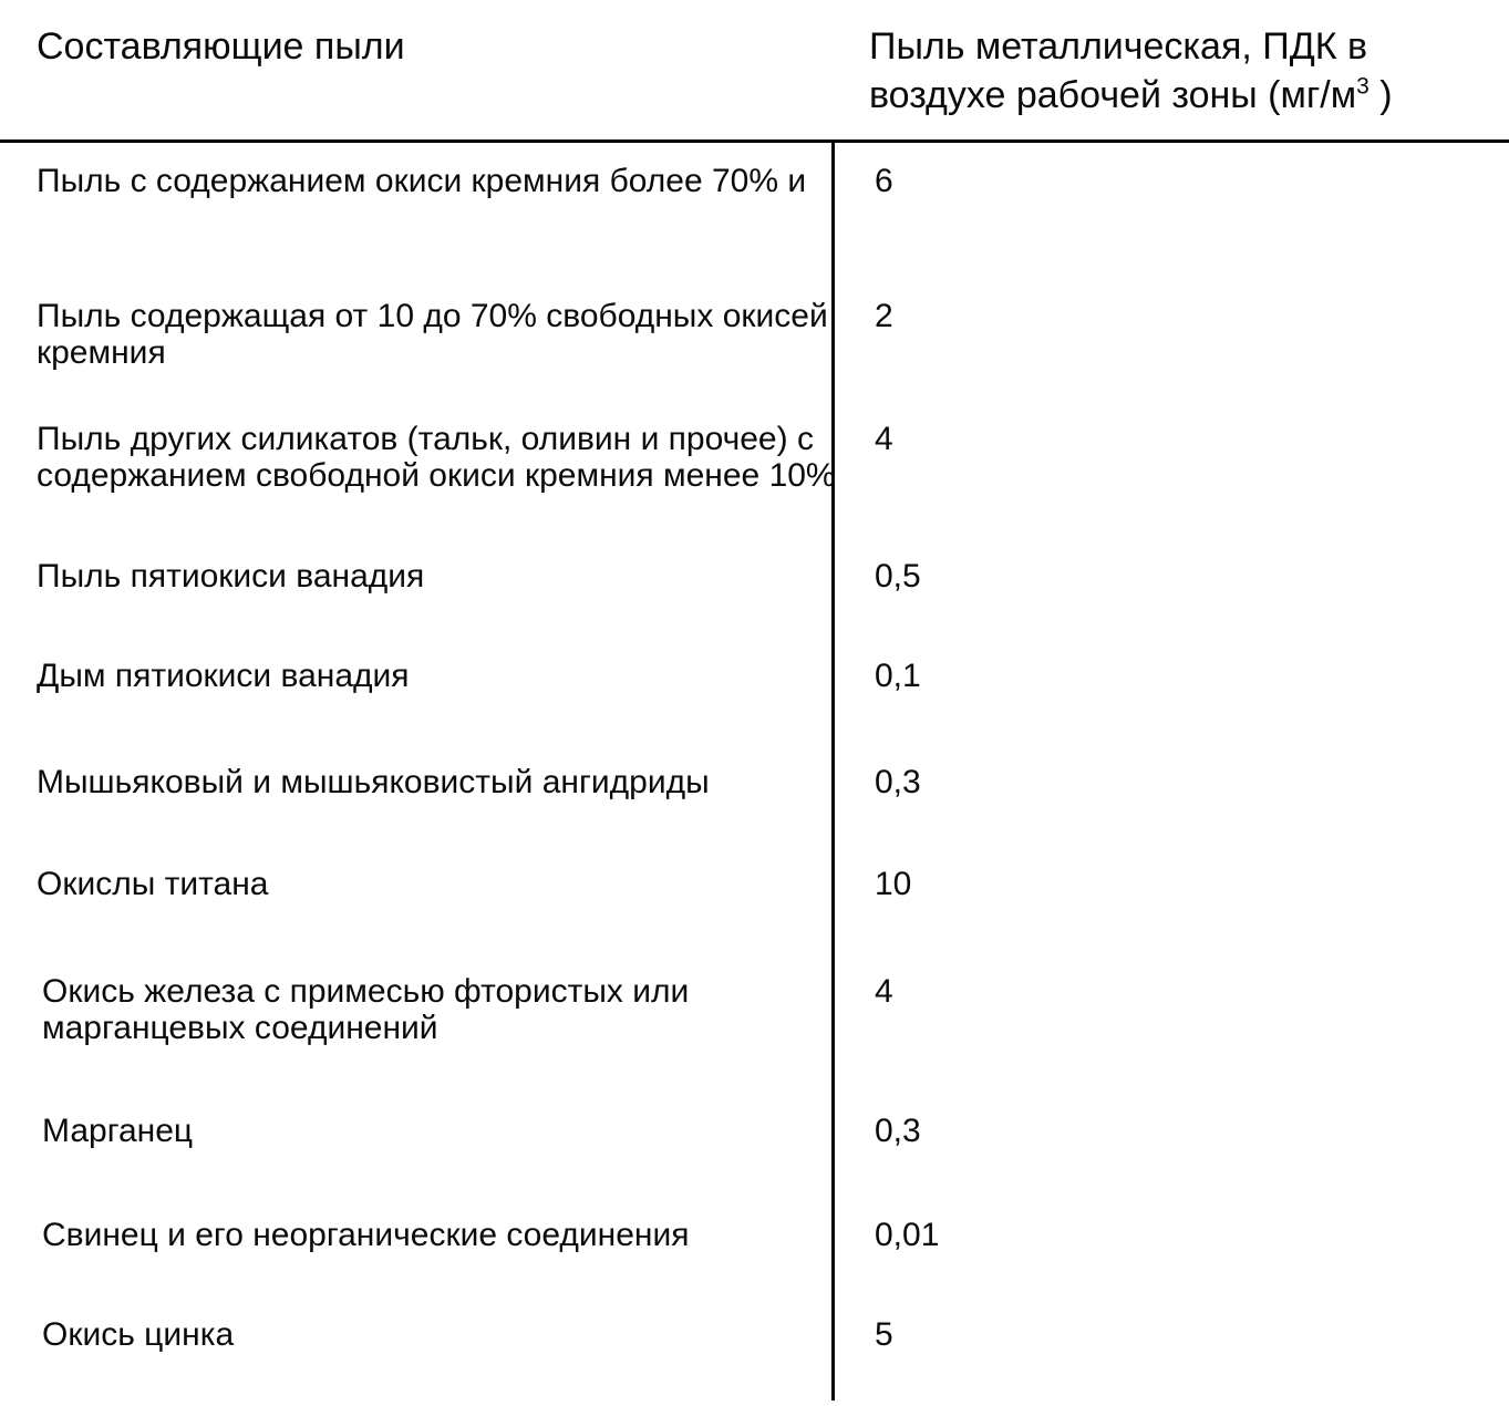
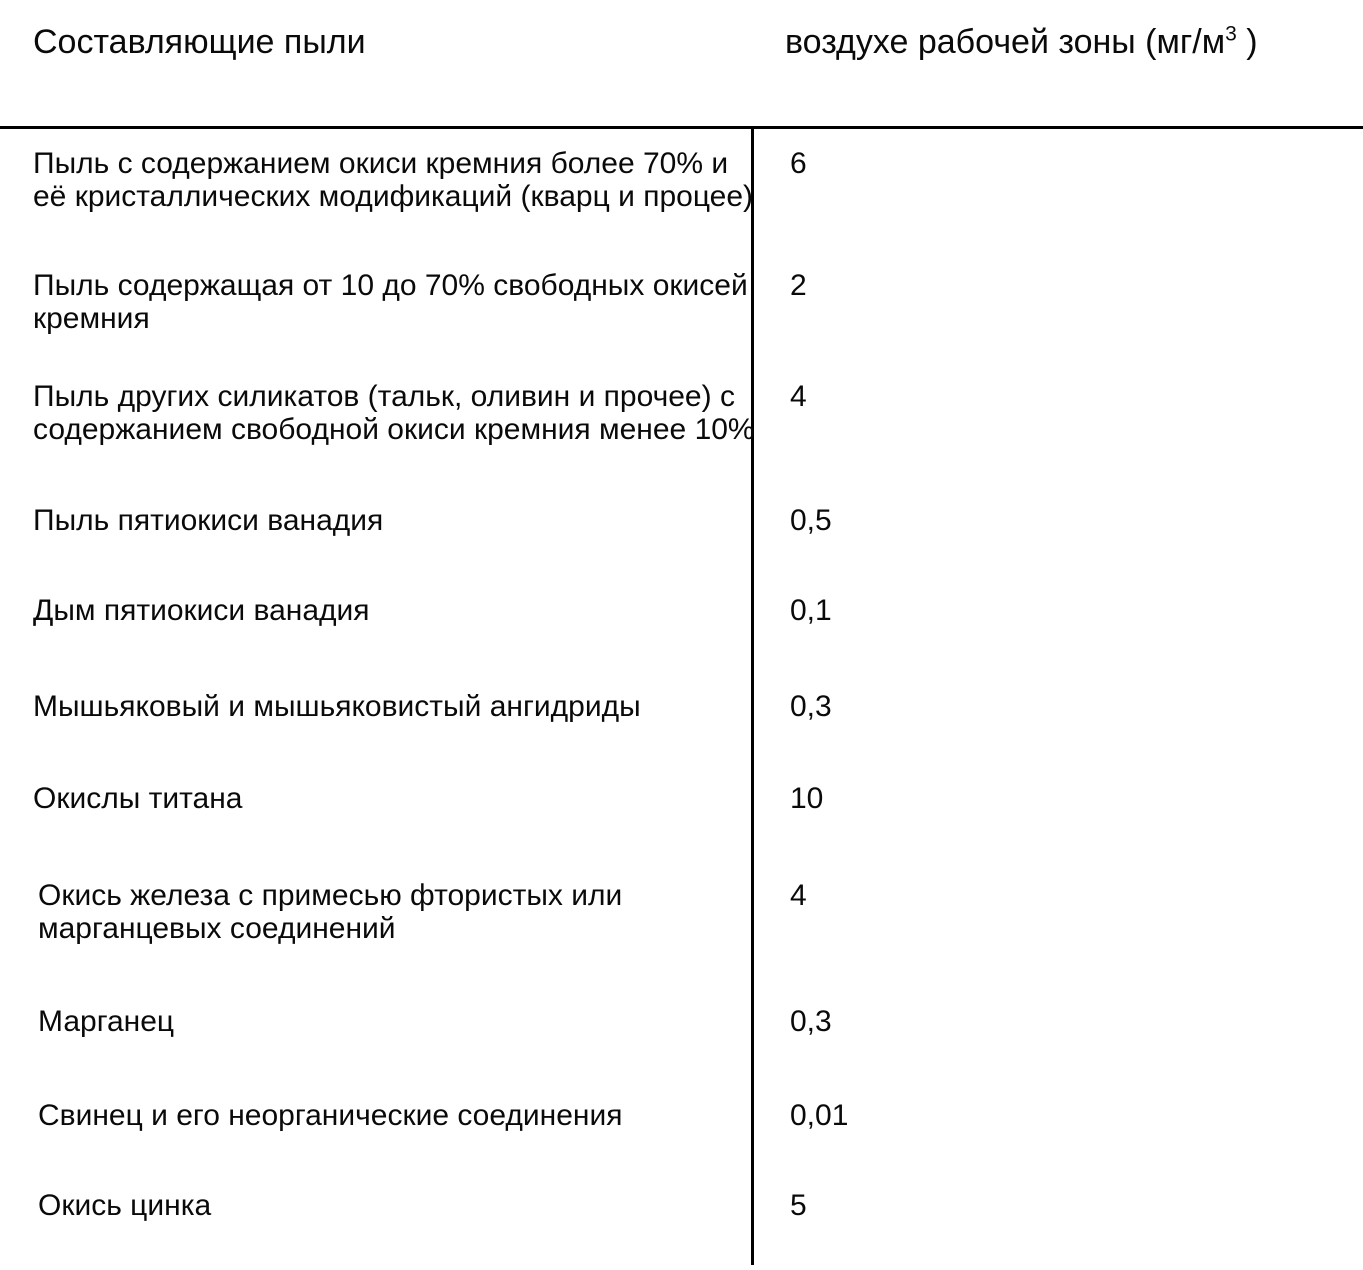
  Составляющие пыли
- Пыль металлическая, ПДК в
  воздухе рабочей зоны (мг/м3 )
  Пыль с содержанием окиси кремния более 70% и
+ её кристаллических модификаций (кварц и процее)
  6
  Пыль содержащая от 10 до 70% свободных окисей
  кремния
  2
  Пыль других силикатов (тальк, оливин и прочее) с
  содержанием свободной окиси кремния менее 10%
  4
  Пыль пятиокиси ванадия
  0,5
  Дым пятиокиси ванадия
  0,1
  Мышьяковый и мышьяковистый ангидриды
  0,3
  Окислы титана
  10
  Окись железа с примесью фтористых или
  марганцевых соединений
  4
  Марганец
  0,3
  Свинец и его неорганические соединения
  0,01
  Окись цинка
  5
